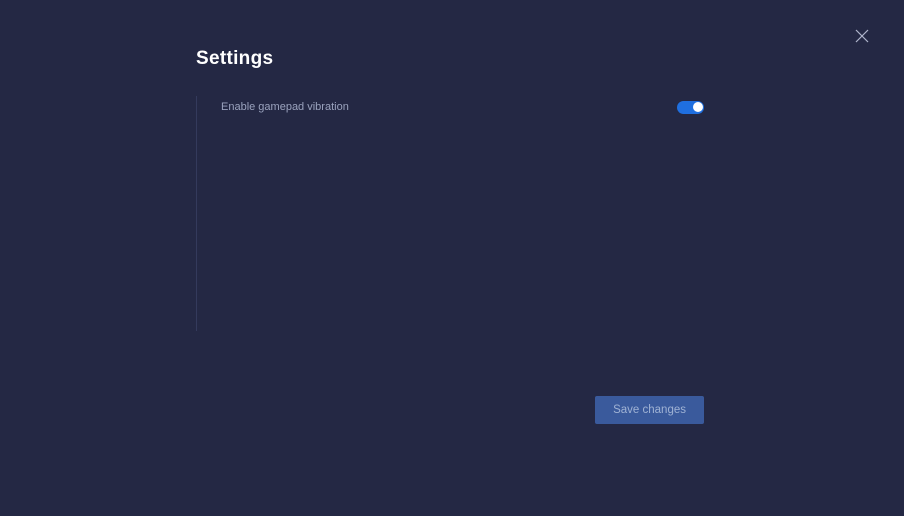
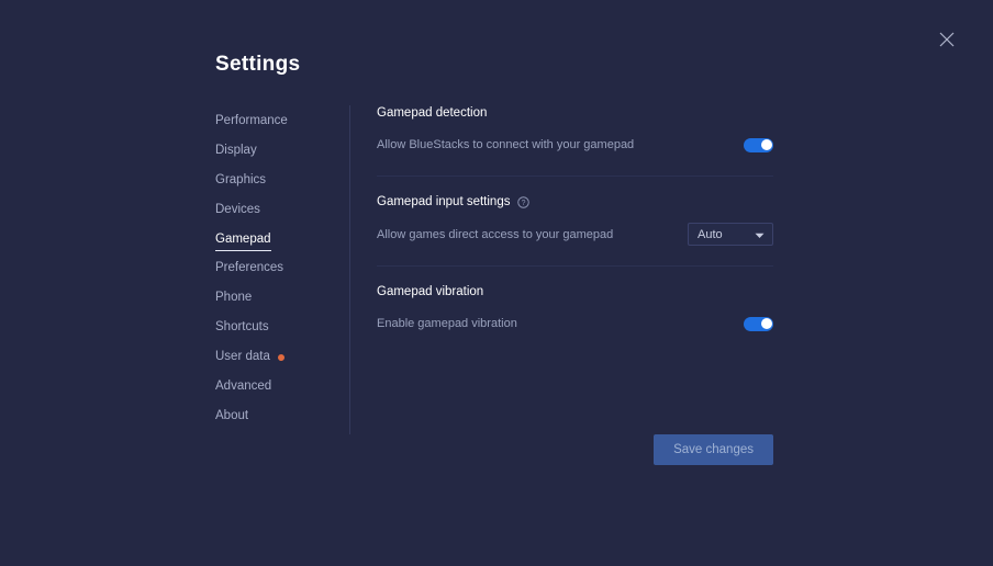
  Settings
+ Performance
+ Display
+ Graphics
+ Devices
+ Gamepad
+ Preferences
+ Phone
+ Shortcuts
+ User data
+ Advanced
+ About
+ Gamepad detection
+ Allow BlueStacks to connect with your gamepad
+ Gamepad input settings
+ Allow games direct access to your gamepad
+ Auto
+ Gamepad vibration
  Enable gamepad vibration
  Save changes
